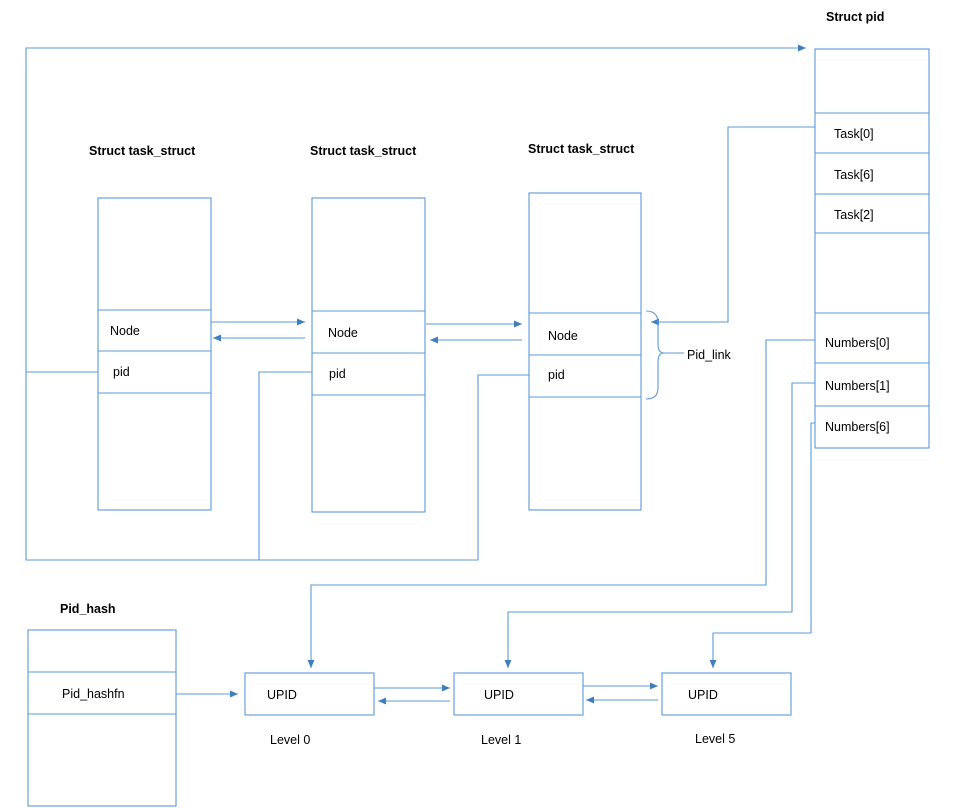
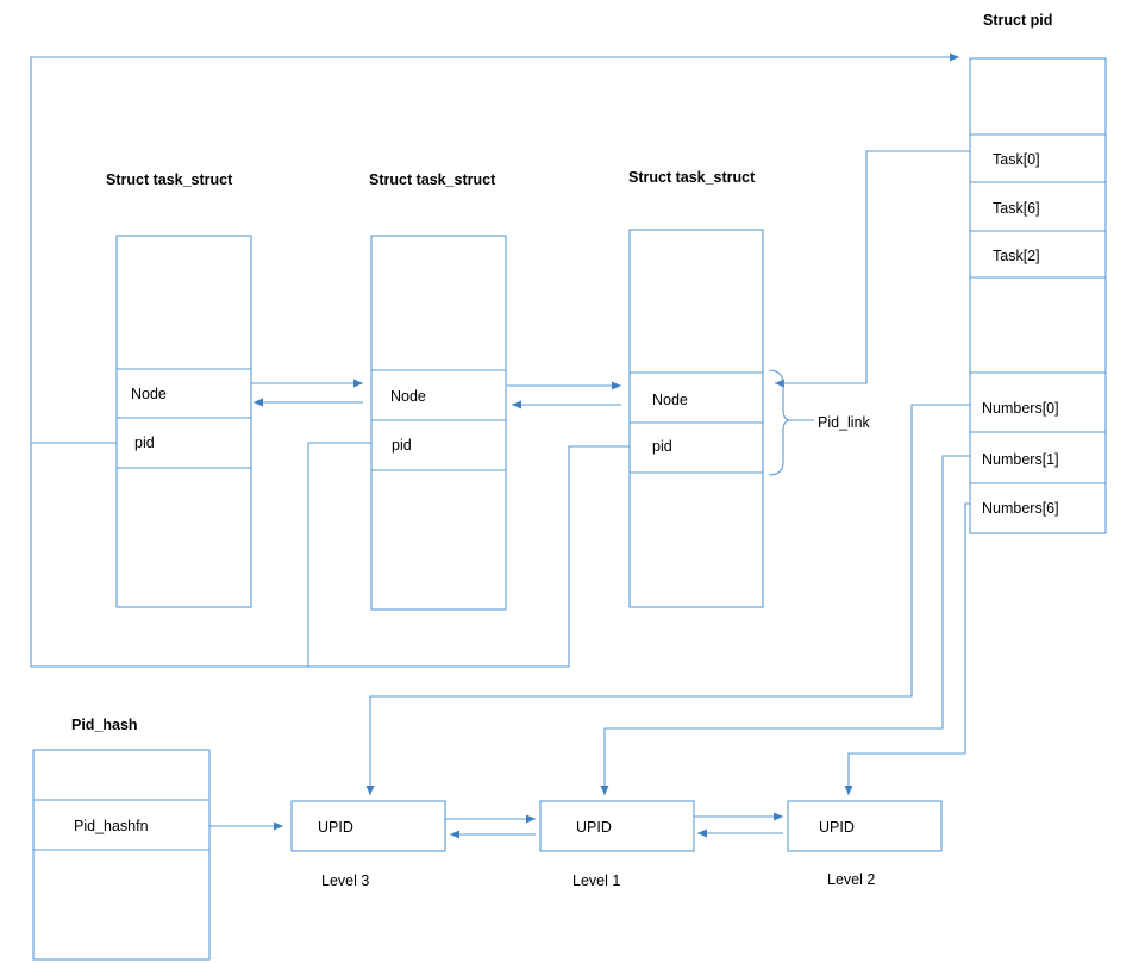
  Struct pid
  Task[0]
  Task[6]
  Task[2]
  Numbers[0]
  Numbers[1]
  Numbers[6]
  Struct task_struct
  Struct task_struct
  Struct task_struct
  Node
  pid
  Node
  pid
  Node
  pid
  Pid_link
  Pid_hash
  Pid_hashfn
  UPID
  UPID
  UPID
- Level 0
+ Level 3
  Level 1
- Level 5
+ Level 2
